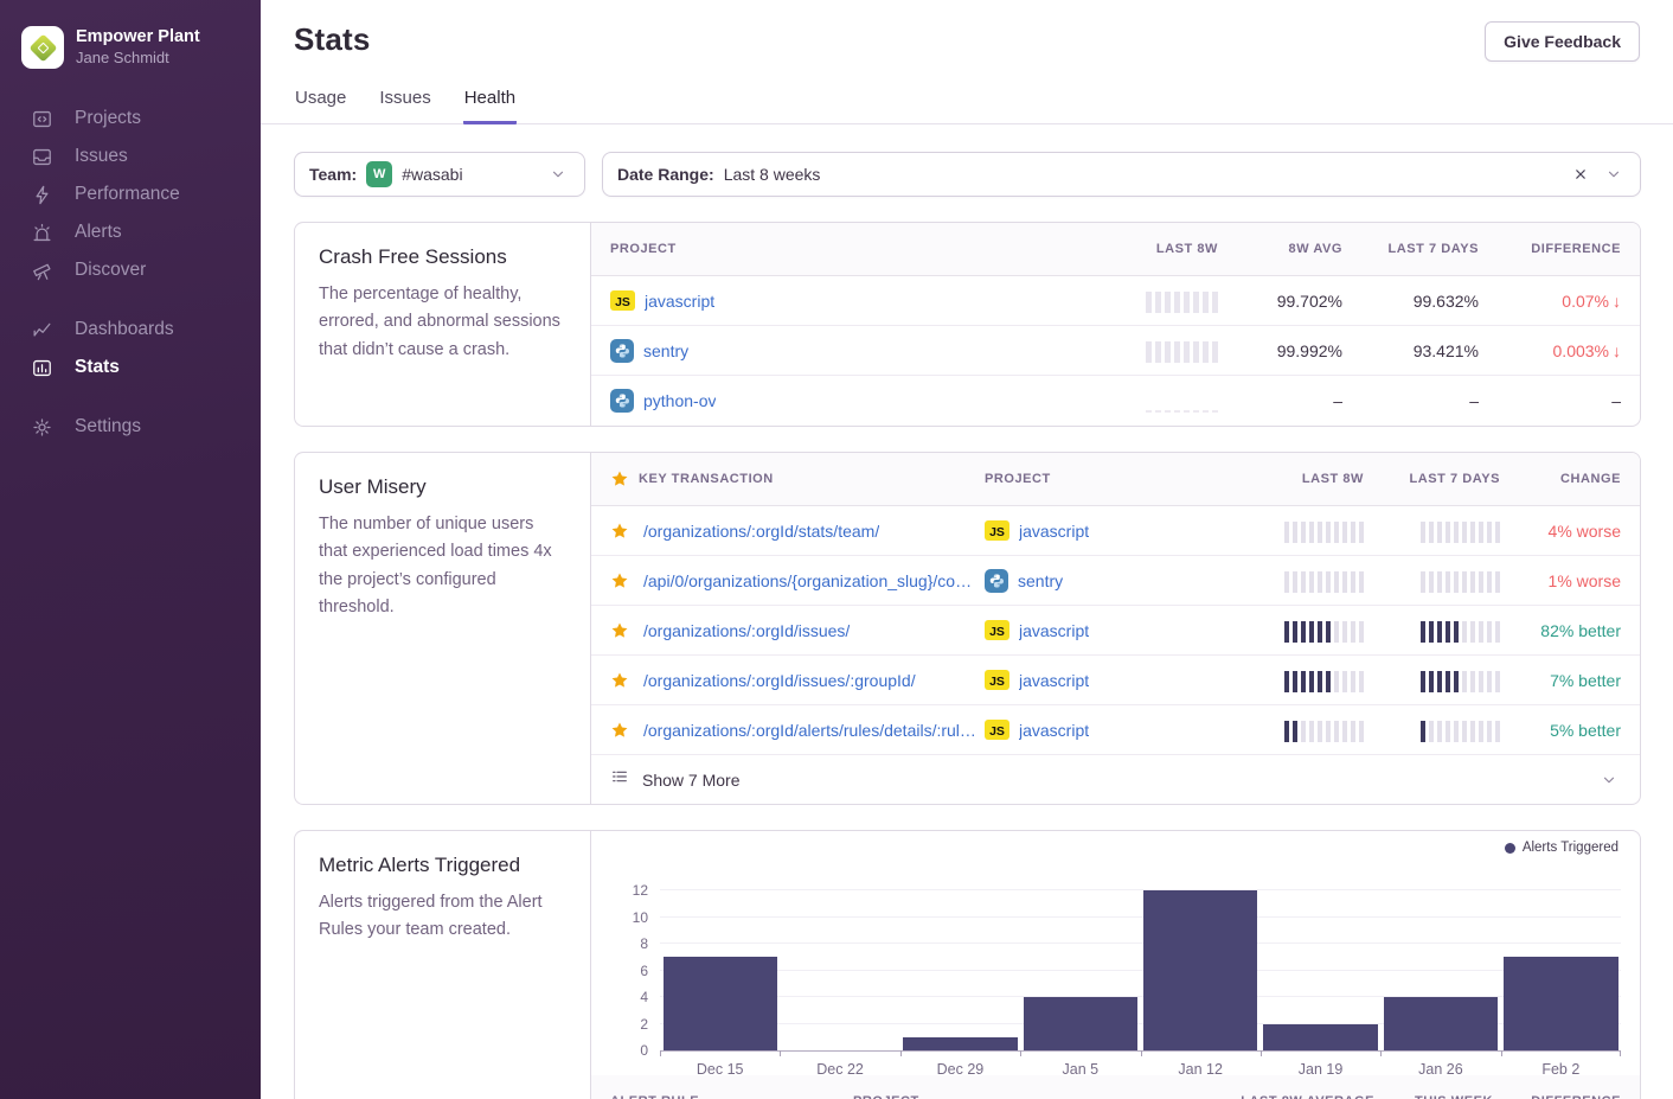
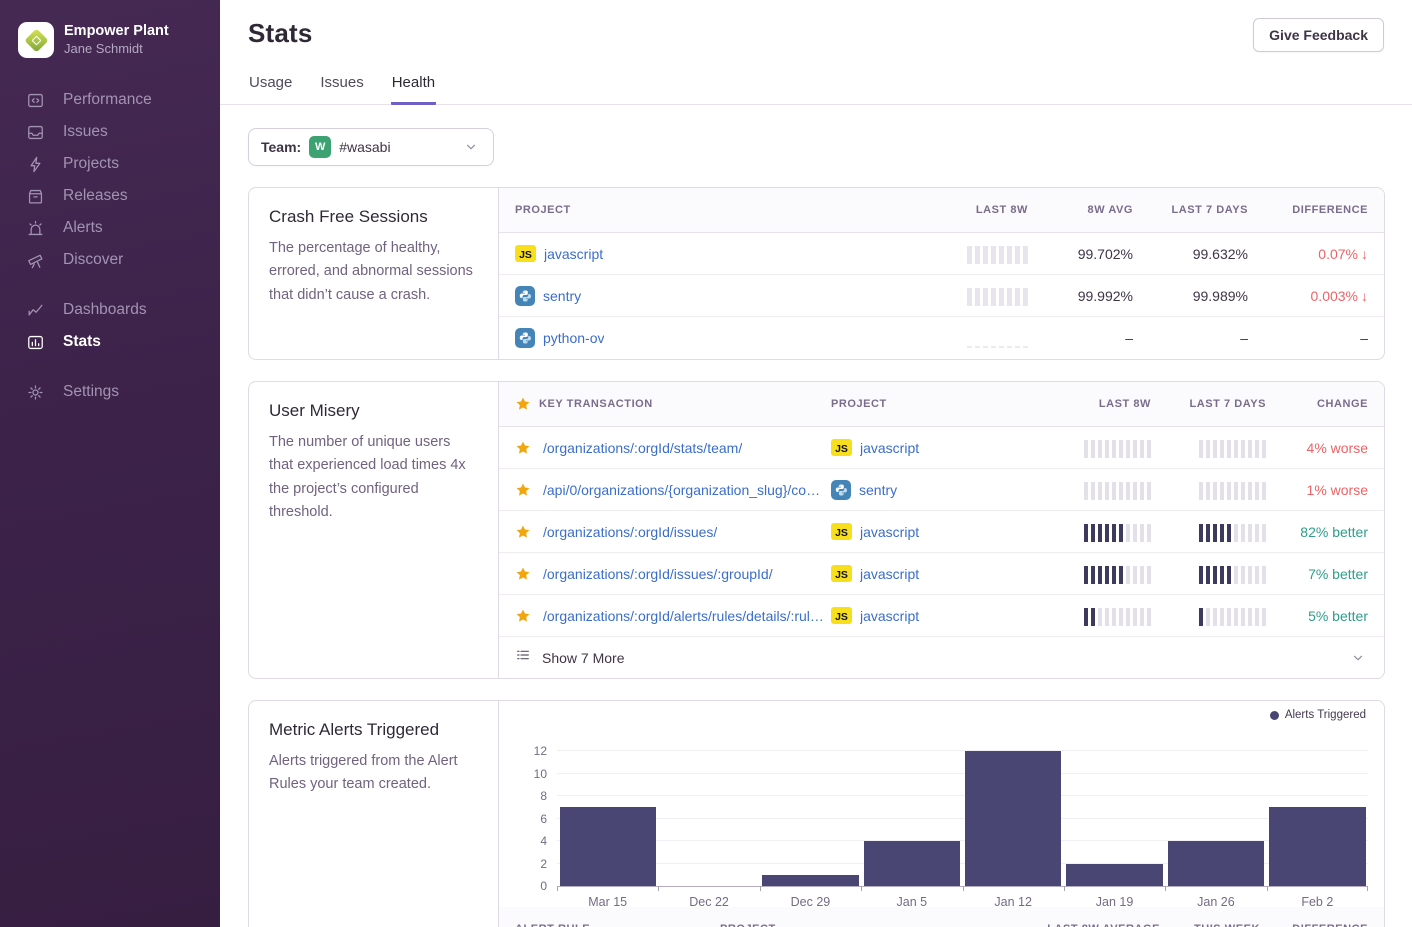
  Empower Plant
  Jane Schmidt
- Projects
+ Performance
  Issues
- Performance
+ Projects
+ Releases
  Alerts
  Discover
  Dashboards
  Stats
  Settings
  Stats
  Give Feedback
  Usage
  Issues
  Health
  Team:
  W
  #wasabi
- Date Range:
- Last 8 weeks
  Crash Free Sessions
  The percentage of healthy, errored, and abnormal sessions that didn’t cause a crash.
  PROJECT
  LAST 8W
  8W AVG
  LAST 7 DAYS
  DIFFERENCE
  JS
  javascript
  99.702%
  99.632%
  0.07%
  ↓
  sentry
  99.992%
- 93.421%
+ 99.989%
  0.003%
  ↓
  python-ov
  –
  –
  –
  User Misery
  The number of unique users that experienced load times 4x the project’s configured threshold.
  KEY TRANSACTION
  PROJECT
  LAST 8W
  LAST 7 DAYS
  CHANGE
  /organizations/:orgId/stats/team/
  JS
  javascript
  4% worse
  /api/0/organizations/{organization_slug}/combi
  sentry
  1% worse
  /organizations/:orgId/issues/
  JS
  javascript
  82% better
  /organizations/:orgId/issues/:groupId/
  JS
  javascript
  7% better
  /organizations/:orgId/alerts/rules/details/:ruleId
  JS
  javascript
  5% better
  Show 7 More
  Metric Alerts Triggered
  Alerts triggered from the Alert Rules your team created.
  Alerts Triggered
  0
  2
  4
  6
  8
  10
  12
- Dec 15
+ Mar 15
  Dec 22
  Dec 29
  Jan 5
  Jan 12
  Jan 19
  Jan 26
  Feb 2
